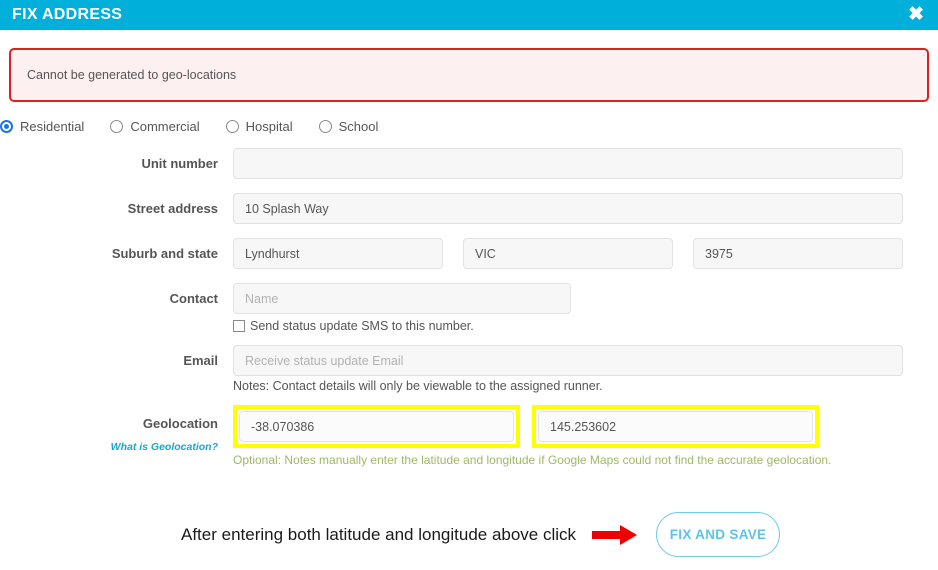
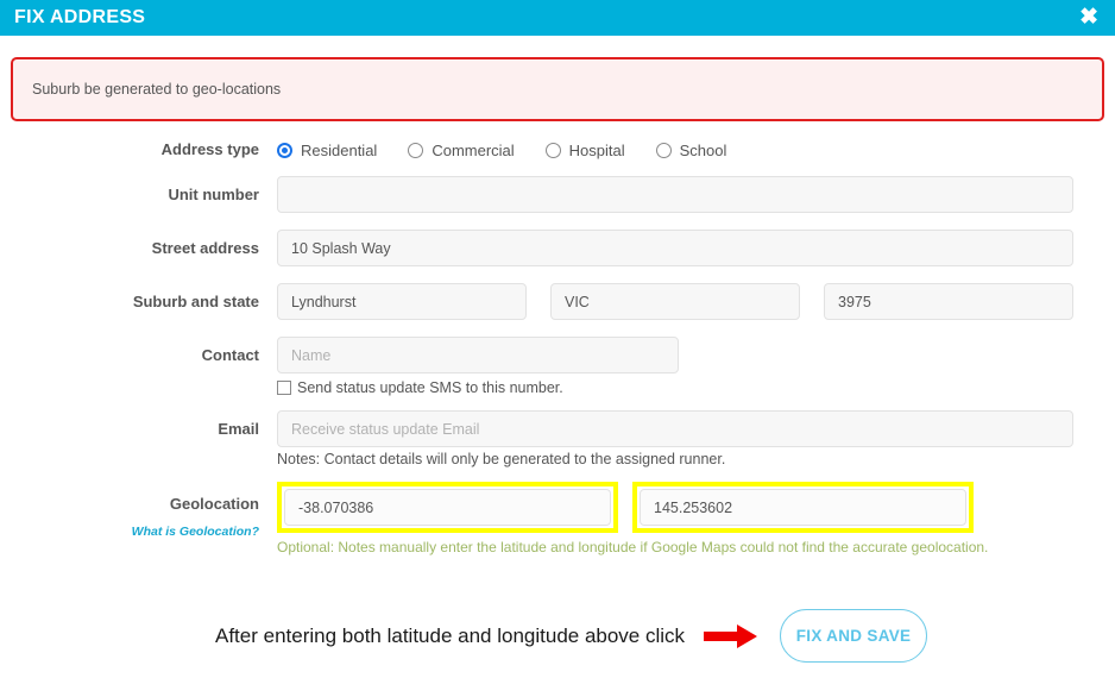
  FIX ADDRESS
  ✖
- Cannot be generated to geo-locations
+ Suburb be generated to geo-locations
+ Address type
  Residential
  Commercial
  Hospital
  School
  Unit number
  Street address
  10 Splash Way
  Suburb and state
  Lyndhurst
  VIC
  3975
  Contact
  Name
  Send status update SMS to this number.
  Email
  Receive status update Email
- Notes: Contact details will only be viewable to the assigned runner.
+ Notes: Contact details will only be generated to the assigned runner.
  Geolocation
  What is Geolocation?
  -38.070386
  145.253602
  Optional: Notes manually enter the latitude and longitude if Google Maps could not find the accurate geolocation.
  After entering both latitude and longitude above click
  FIX AND SAVE
